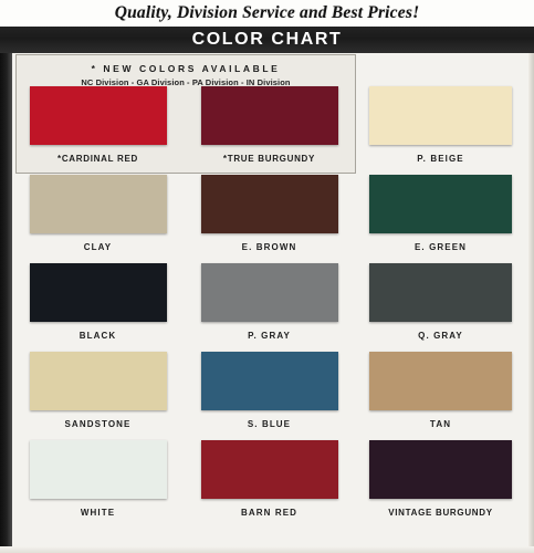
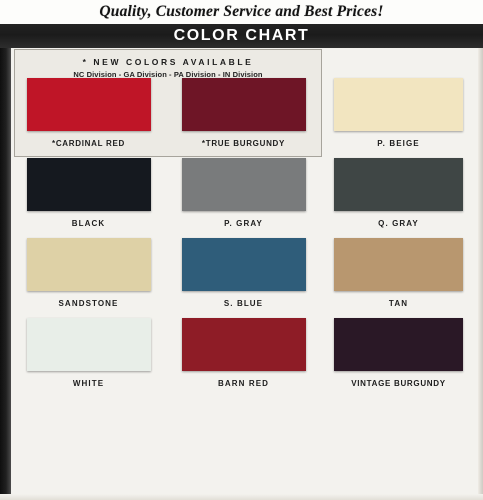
- Quality, Division Service and Best Prices!
+ Quality, Customer Service and Best Prices!
  COLOR CHART
  * NEW COLORS AVAILABLE
  NC Division - GA Division - PA Division - IN Division
  *CARDINAL RED
  *TRUE BURGUNDY
  P. BEIGE
- CLAY
- E. BROWN
- E. GREEN
  BLACK
  P. GRAY
  Q. GRAY
  SANDSTONE
  S. BLUE
  TAN
  WHITE
  BARN RED
  VINTAGE BURGUNDY
